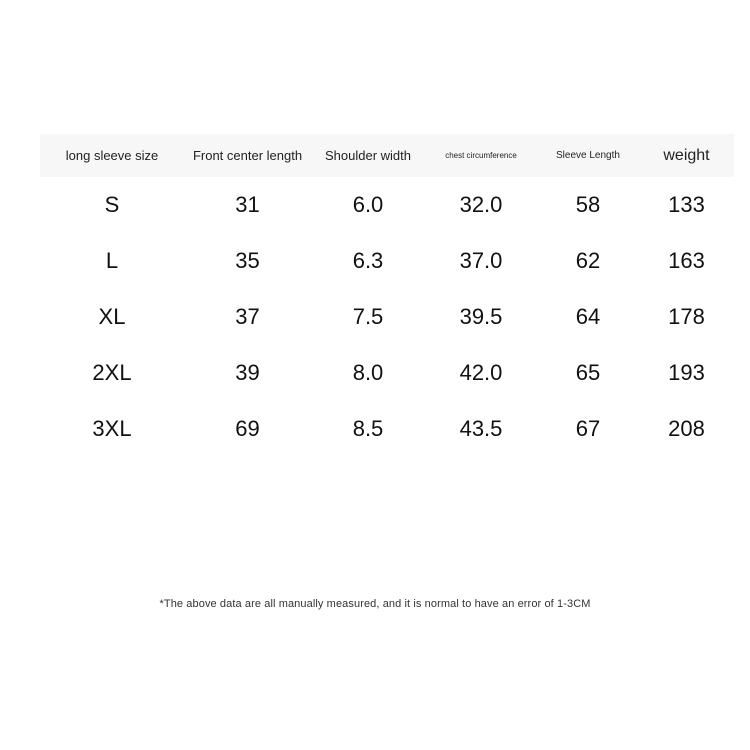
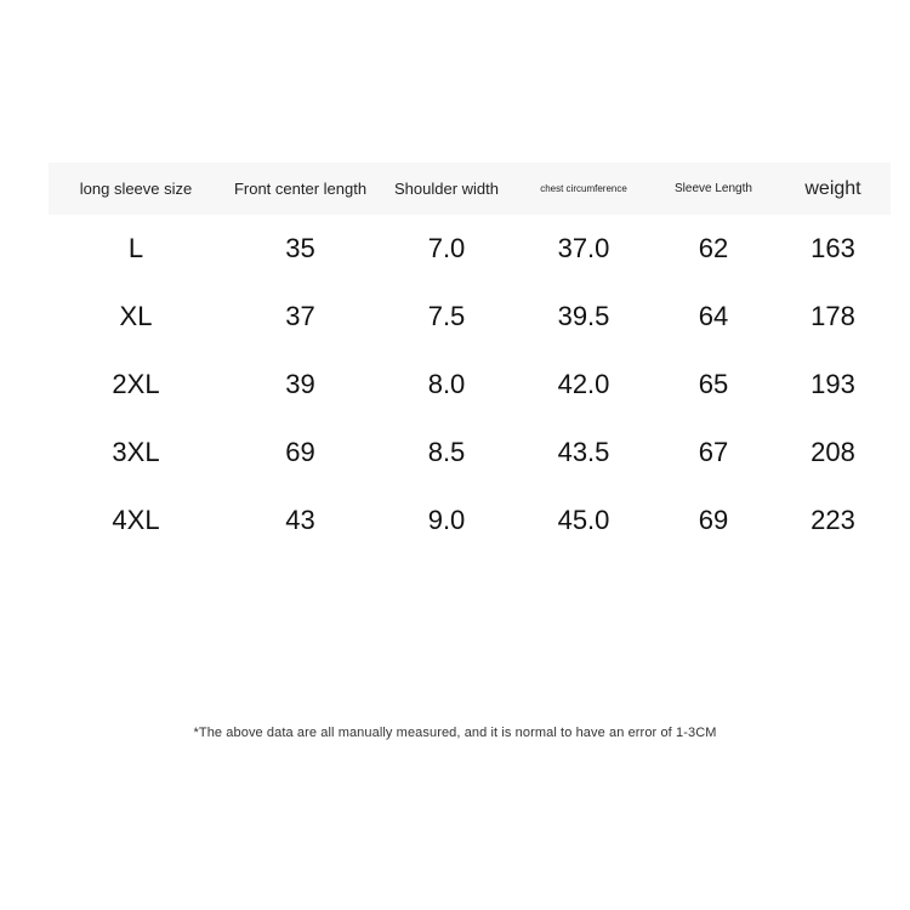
  long sleeve size	Front center length	Shoulder width	chest circumference	Sleeve Length	weight
- S	31	6.0	32.0	58	133
- L	35	6.3	37.0	62	163
+ L	35	7.0	37.0	62	163
  XL	37	7.5	39.5	64	178
  2XL	39	8.0	42.0	65	193
  3XL	69	8.5	43.5	67	208
+ 4XL	43	9.0	45.0	69	223
  *The above data are all manually measured, and it is normal to have an error of 1-3CM
